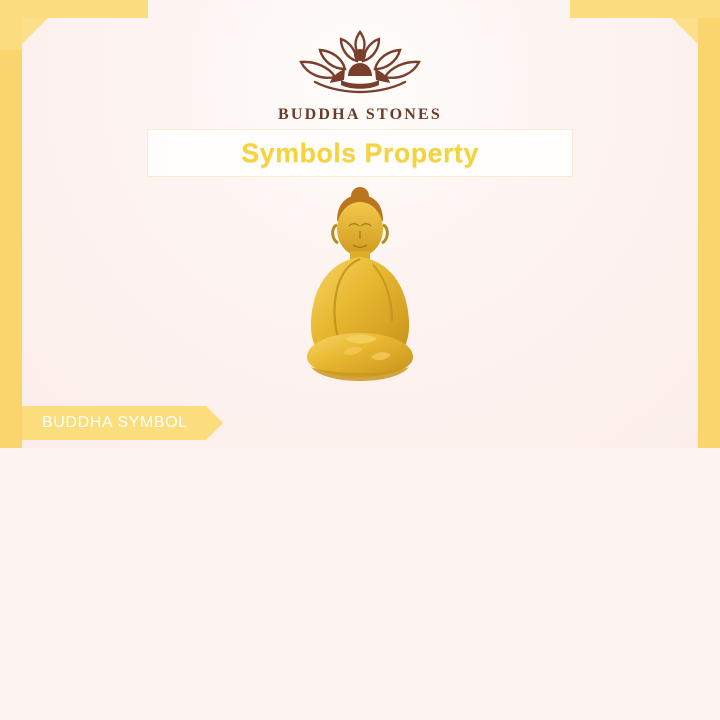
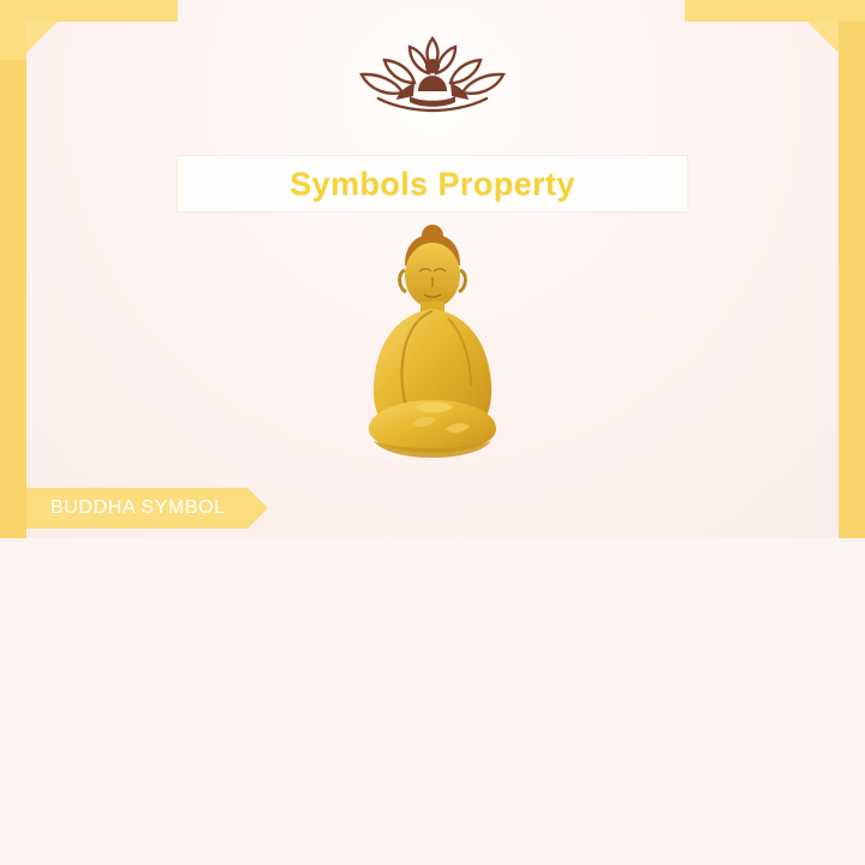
- BUDDHA STONES
  Symbols Property
  BUDDHA SYMBOL
